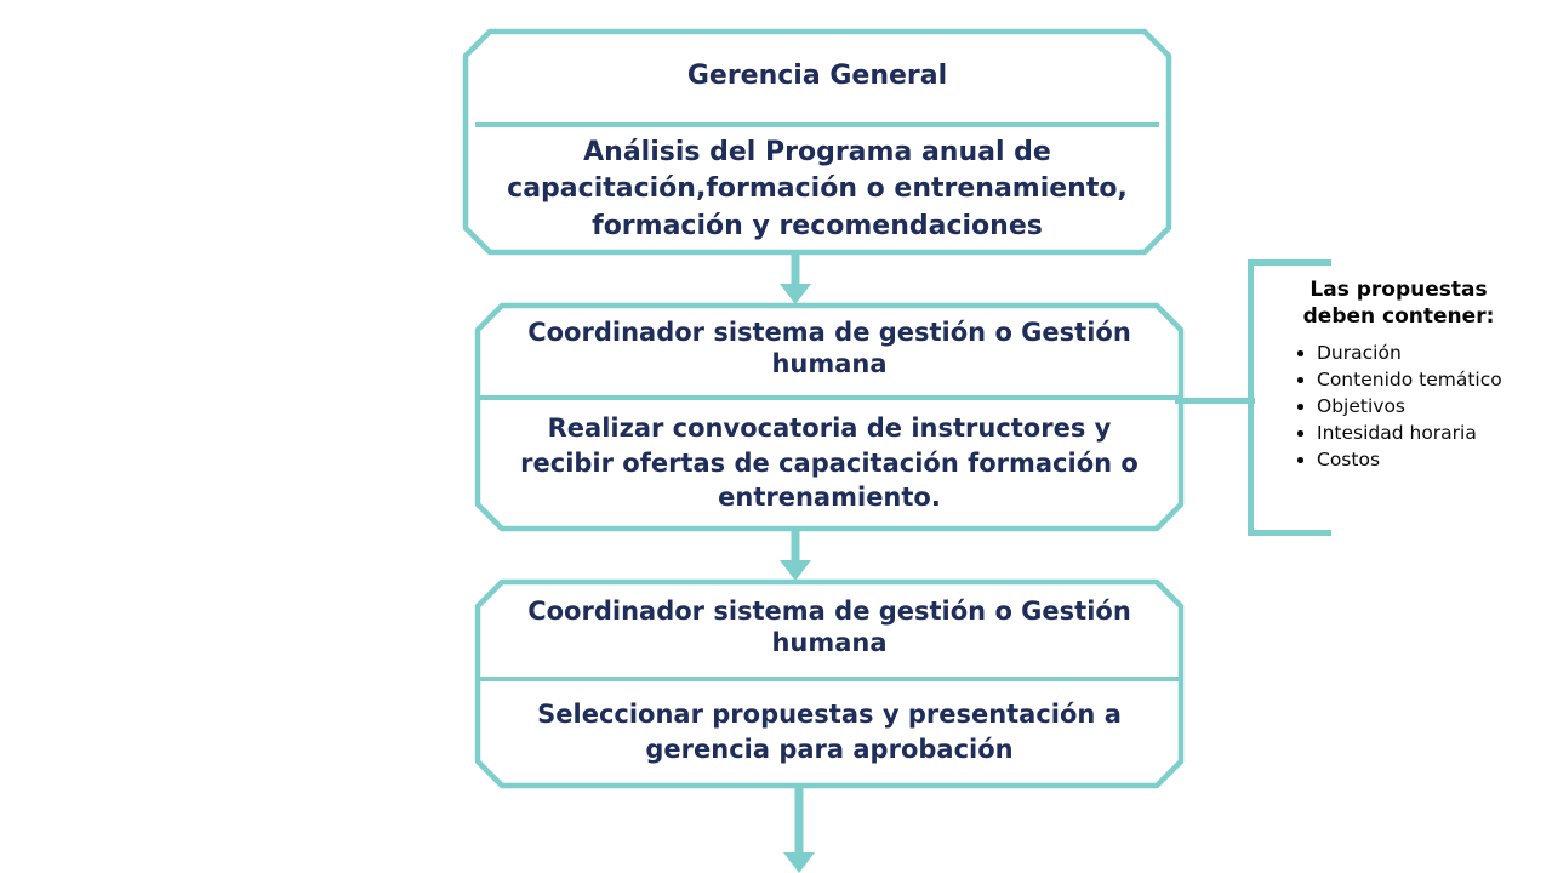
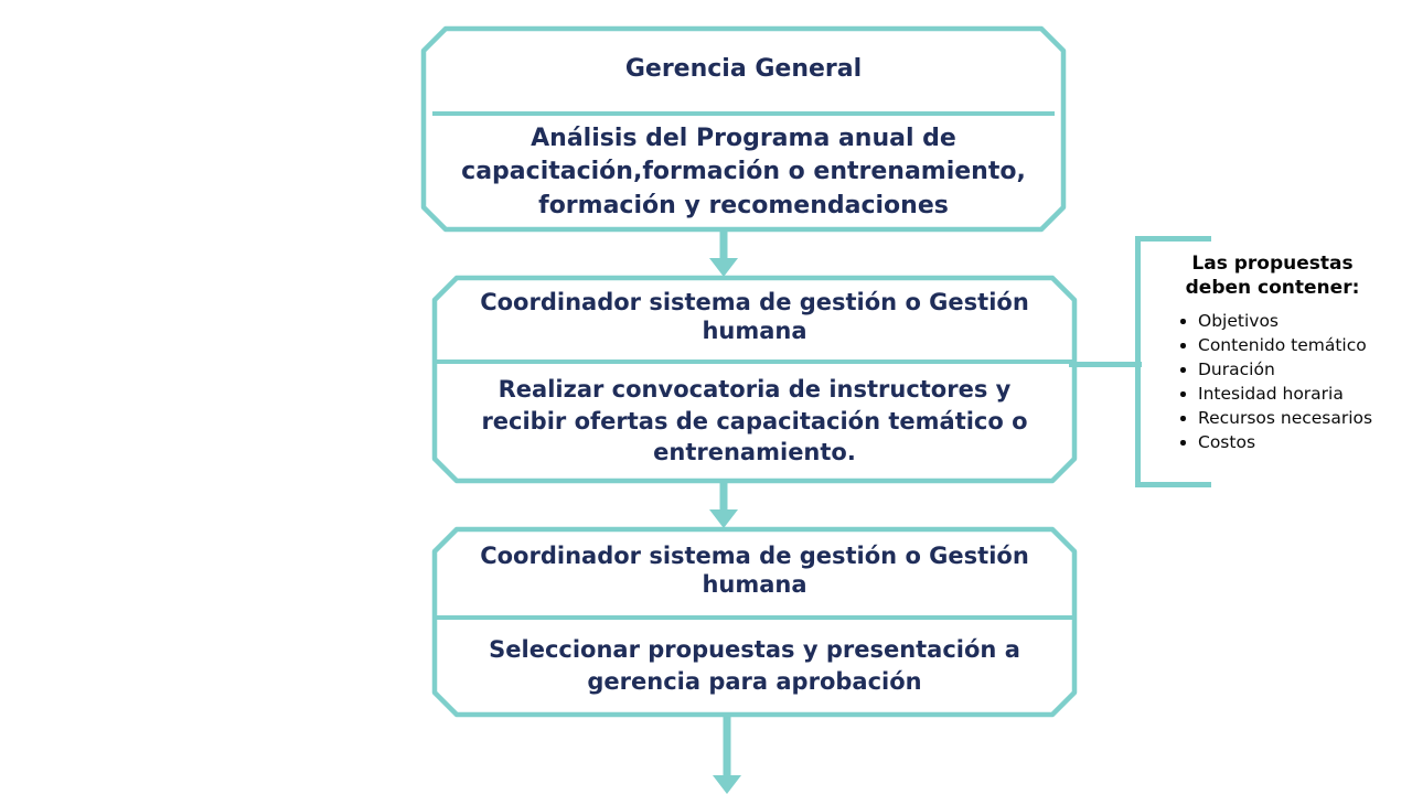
  Gerencia General
  Análisis del Programa anual de capacitación,formación o entrenamiento, formación y recomendaciones
  Coordinador sistema de gestión o Gestión humana
- Realizar convocatoria de instructores y recibir ofertas de capacitación formación o entrenamiento.
+ Realizar convocatoria de instructores y recibir ofertas de capacitación temático o entrenamiento.
  Coordinador sistema de gestión o Gestión humana
  Seleccionar propuestas y presentación a gerencia para aprobación
  Las propuestas deben contener:
- Duración
+ Objetivos
  Contenido temático
- Objetivos
+ Duración
  Intesidad horaria
+ Recursos necesarios
  Costos
